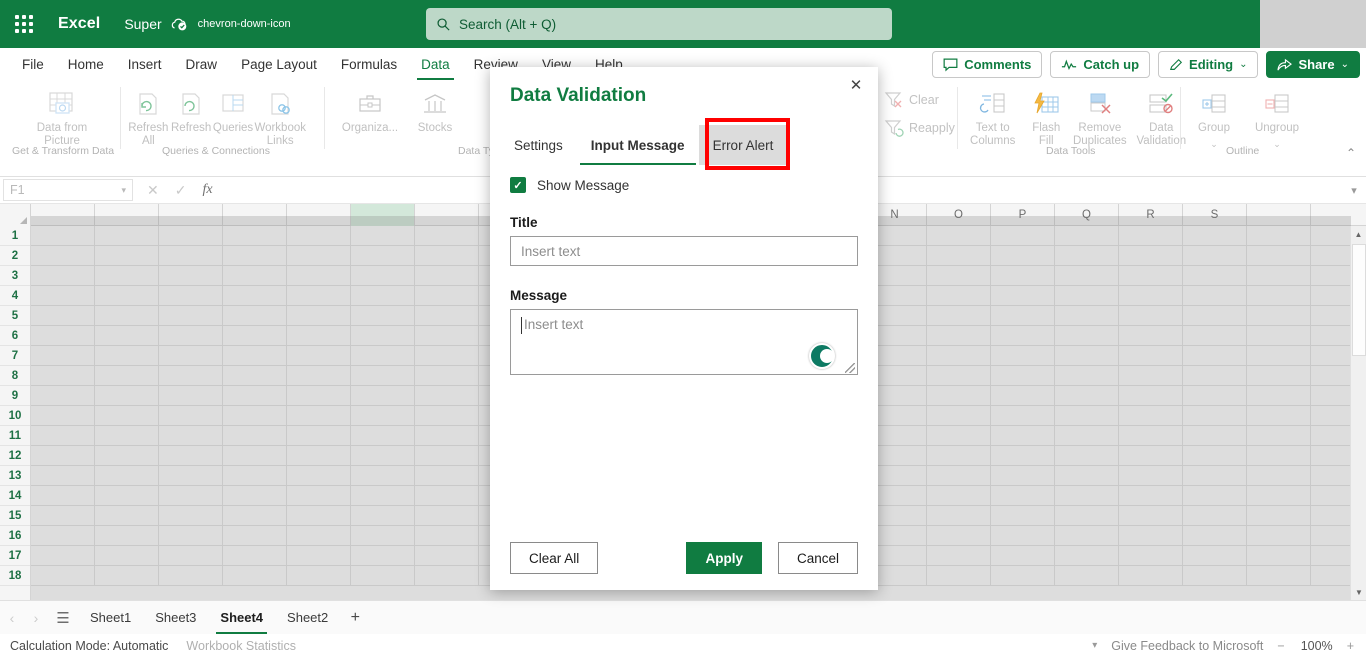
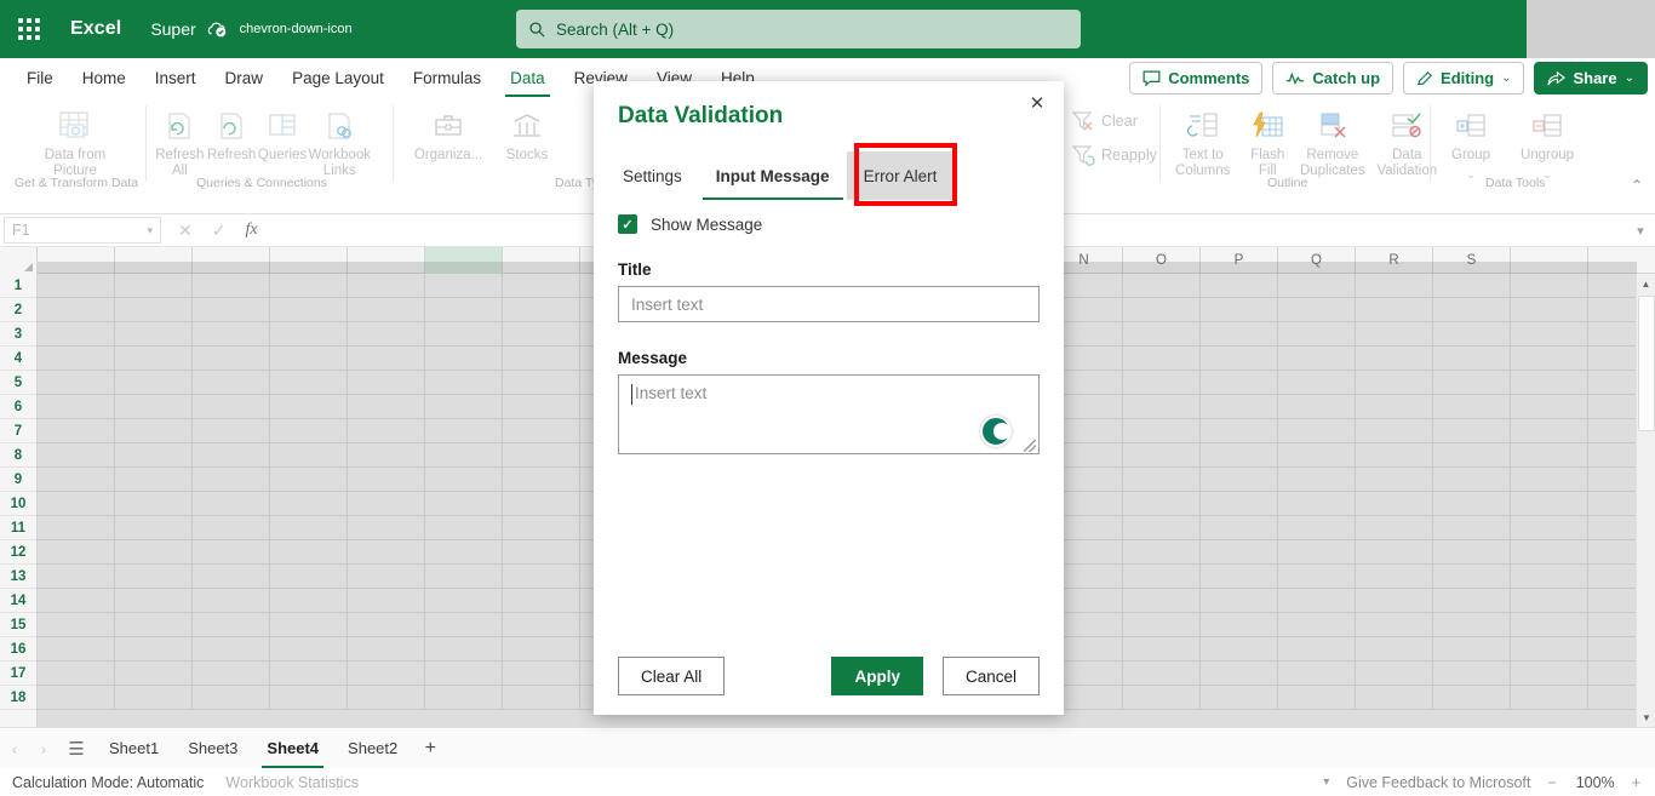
  Excel
  Super
  chevron-down-icon
  Search (Alt + Q)
  File
  Home
  Insert
  Draw
  Page Layout
  Formulas
  Data
  Review
  View
  Help
  Comments
  Catch up
  Editing
  ⌄
  Share
  ⌄
  Data from
  Picture
  Get & Transform Data
  Refresh
  All
  Refresh
  Queries
  Workbook
  Links
  Queries & Connections
  Organiza...
  Stocks
  Clear
  Reapply
  Text to
  Columns
  Flash
  Fill
  Remove
  Duplicates
  Data
  Validation
- Data Tools
+ Outline
  Group
  ⌄
  Ungroup
  ⌄
- Outline
+ Data Tools
  ⌃
  F1
  ▾
  ✕
  ✓
  fx
  ▾
  N
  O
  P
  Q
  R
  S
  1
  2
  3
  4
  5
  6
  7
  8
  9
  10
  11
  12
  13
  14
  15
  16
  17
  18
  ▲
  ▼
  ✕
  Data Validation
  Settings
  Input Message
  Error Alert
  ✓
  Show Message
  Title
  Insert text
  Message
  Insert text
  Clear All
  Apply
  Cancel
  ‹
  ›
  ☰
  Sheet1
  Sheet3
  Sheet4
  Sheet2
  +
  Calculation Mode: Automatic
  Workbook Statistics
  ▾
  Give Feedback to Microsoft
  −
  100%
  +
